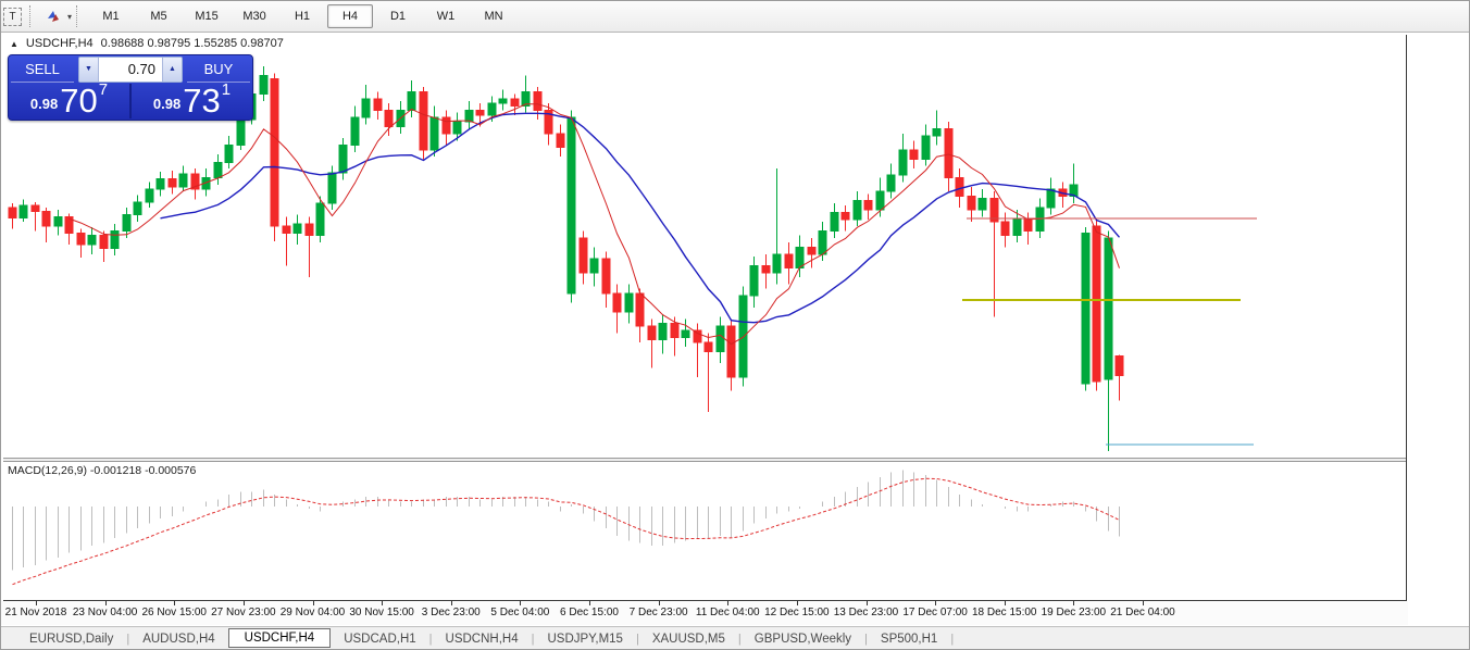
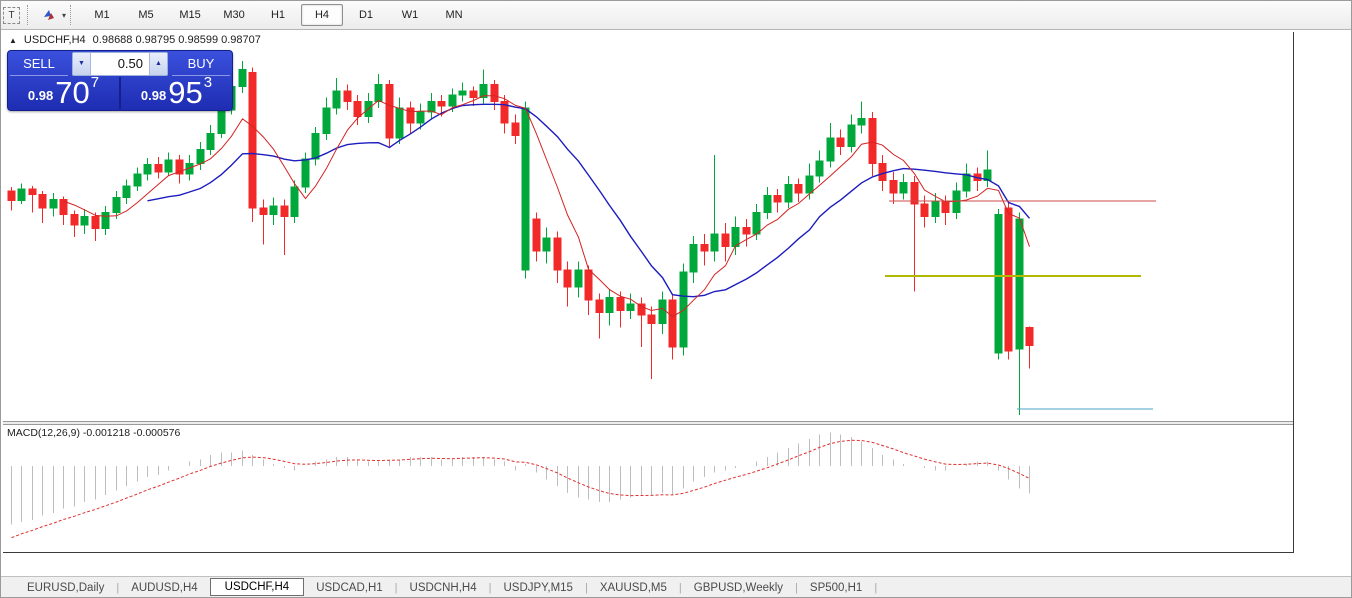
  T
  ▾
  M1
  M5
  M15
  M30
  H1
  H4
  D1
  W1
  MN
  ▲
  USDCHF,H4
- 0.98688 0.98795 1.55285 0.98707
+ 0.98688 0.98795 0.98599 0.98707
  SELL
- 0.70
+ 0.50
  BUY
  0.98
  70
  7
  0.98
- 73
+ 95
- 1
+ 3
  MACD(12,26,9) -0.001218 -0.000576
- 21 Nov 2018
- 23 Nov 04:00
- 26 Nov 15:00
- 27 Nov 23:00
- 29 Nov 04:00
- 30 Nov 15:00
- 3 Dec 23:00
- 5 Dec 04:00
- 6 Dec 15:00
- 7 Dec 23:00
- 11 Dec 04:00
- 12 Dec 15:00
- 13 Dec 23:00
- 17 Dec 07:00
- 18 Dec 15:00
- 19 Dec 23:00
- 21 Dec 04:00
  EURUSD,Daily
  |
  AUDUSD,H4
  USDCHF,H4
  USDCAD,H1
  |
  USDCNH,H4
  |
  USDJPY,M15
  |
  XAUUSD,M5
  |
  GBPUSD,Weekly
  |
  SP500,H1
  |
